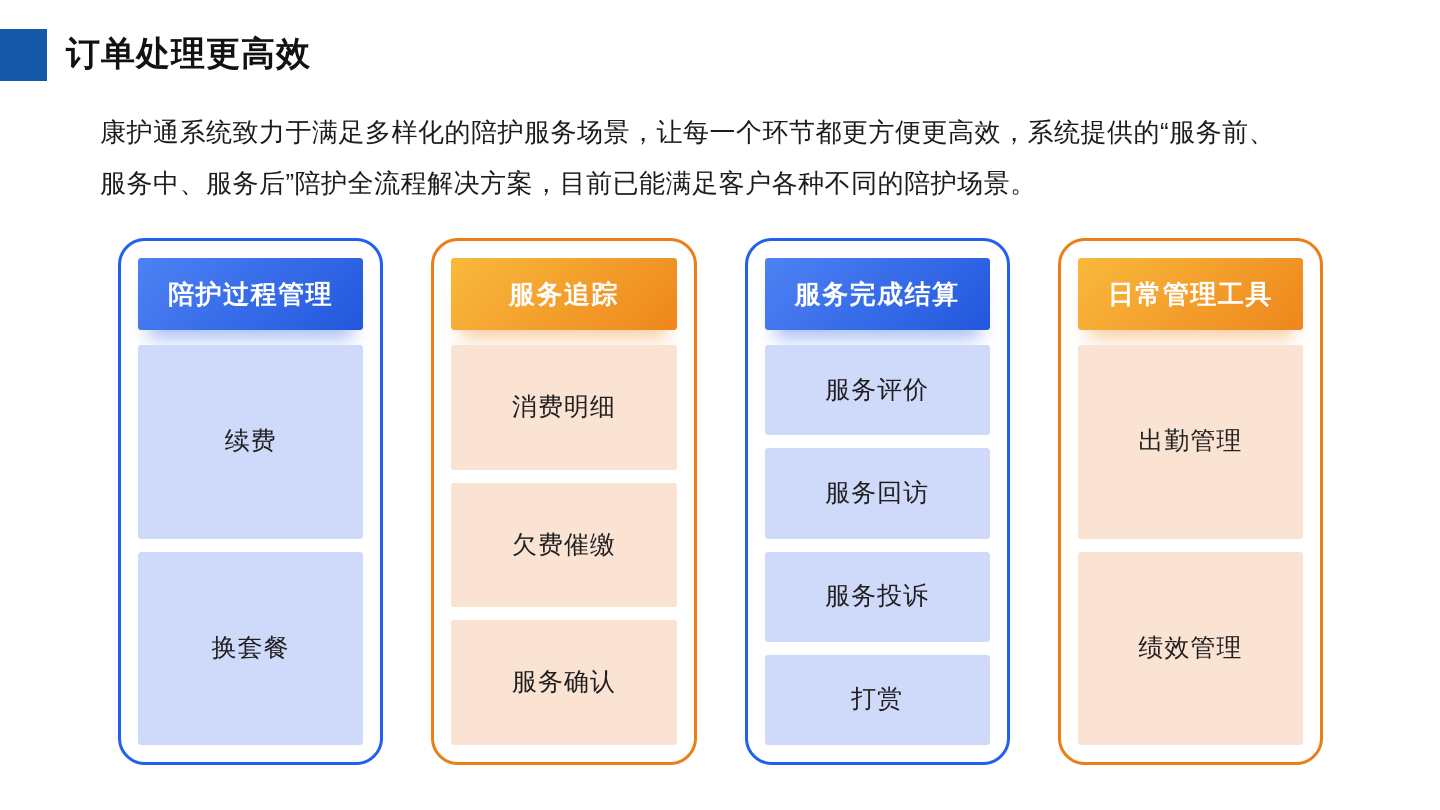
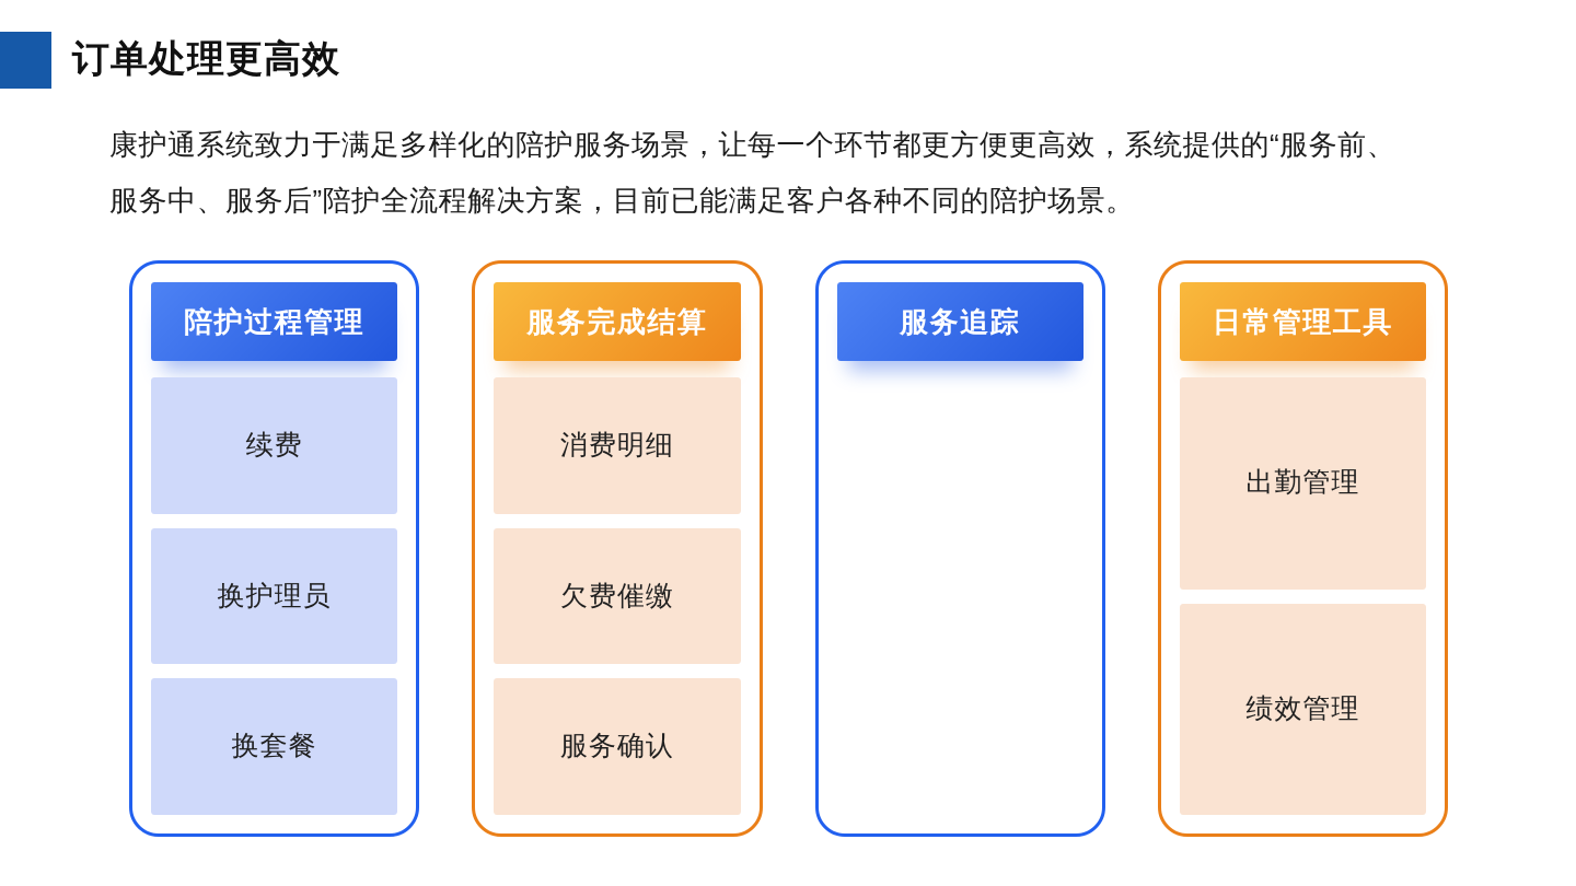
  订单处理更高效
  康护通系统致力于满足多样化的陪护服务场景，让每一个环节都更方便更高效，系统提供的“服务前、
  服务中、服务后”陪护全流程解决方案，目前已能满足客户各种不同的陪护场景。
  陪护过程管理
  续费
+ 换护理员
  换套餐
- 服务追踪
+ 服务完成结算
  消费明细
  欠费催缴
  服务确认
- 服务完成结算
+ 服务追踪
- 服务评价
- 服务回访
- 服务投诉
- 打赏
  日常管理工具
  出勤管理
  绩效管理
